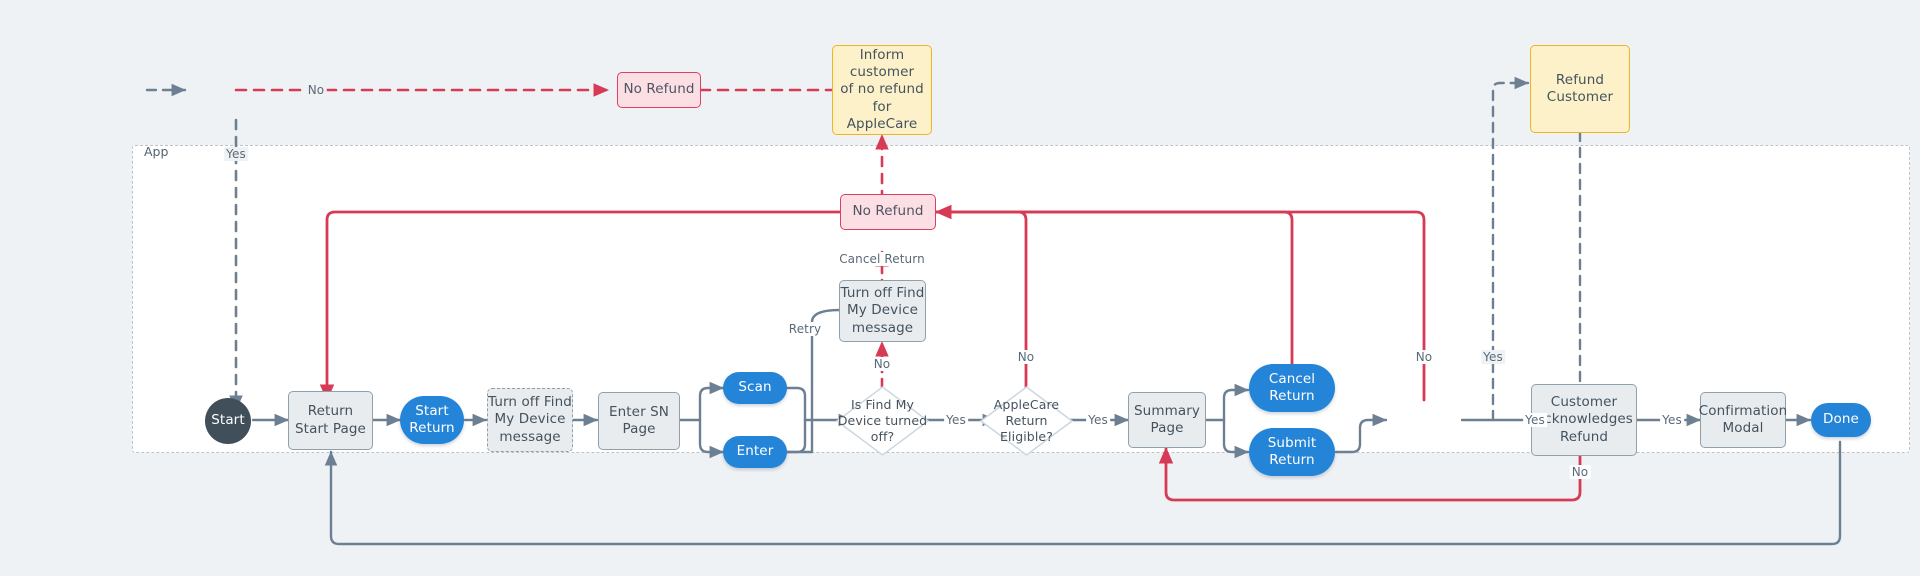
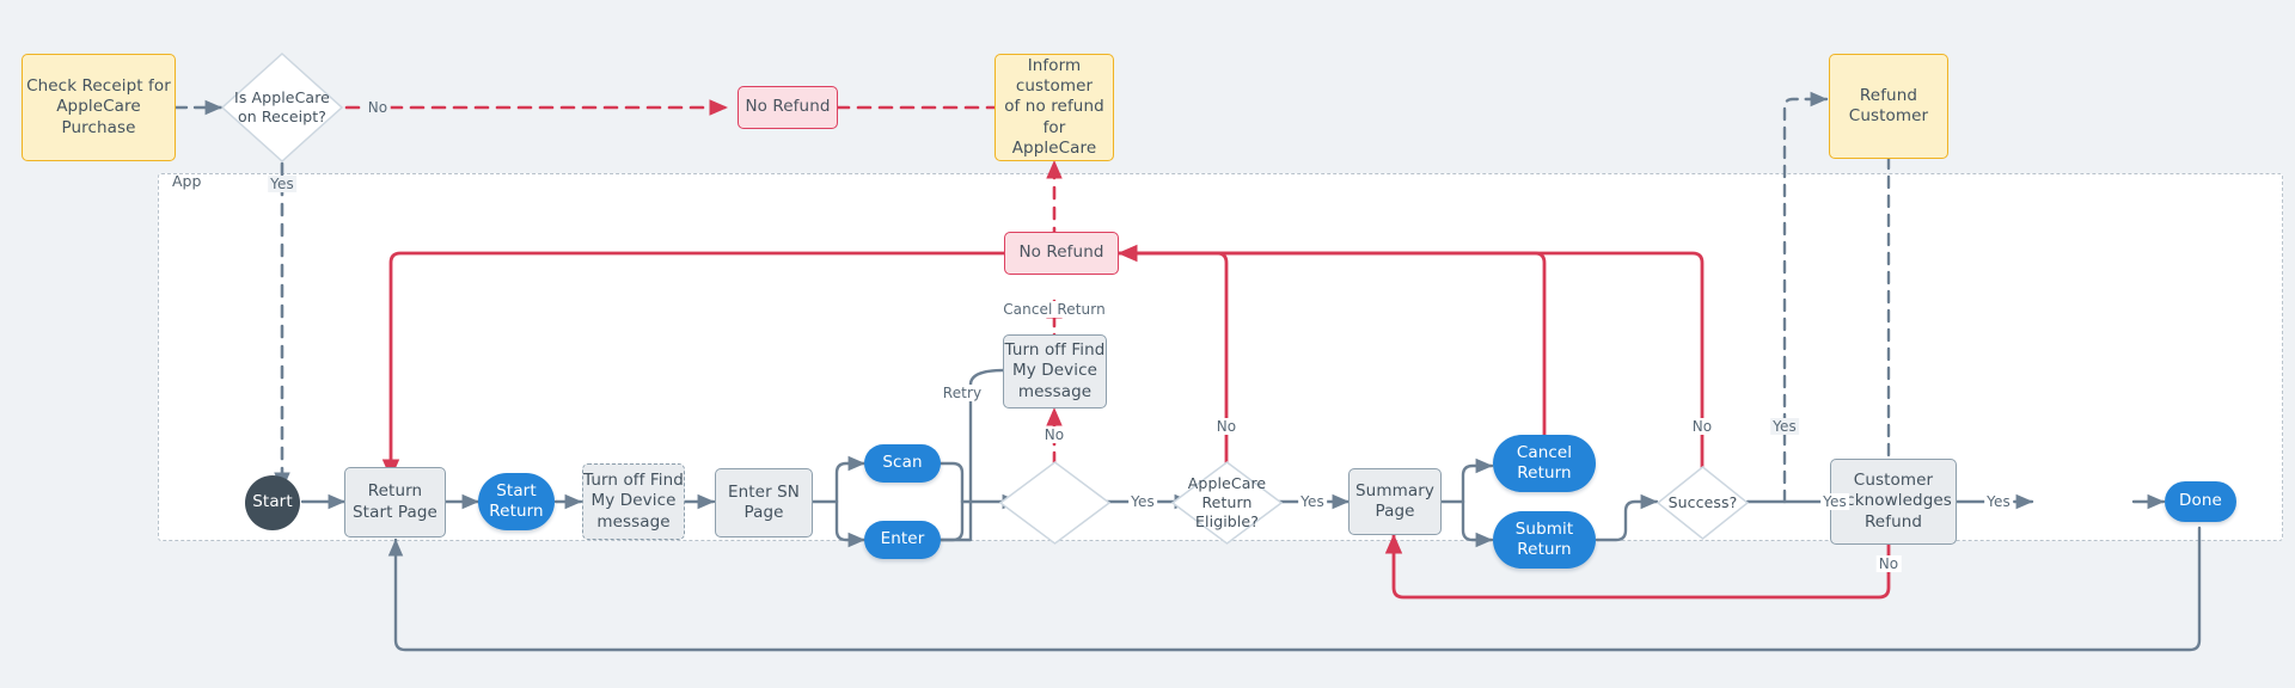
  App
+ Check Receipt for
+ AppleCare Purchase
+ Is AppleCare
+ on Receipt?
  No Refund
  Inform customer
  of no refund for
  AppleCare
  Refund
  Customer
  No Refund
  Turn off Find
  My Device
  message
  Start
  Return
  Start Page
  Start
  Return
  Turn off Find
  My Device
  message
  Enter SN
  Page
  Scan
  Enter
- Is Find My
- Device turned
- off?
  AppleCare
  Return
  Eligible?
  Summary
  Page
  Cancel
  Return
  Submit
  Return
+ Success?
  Customer
  cknowledges
  Refund
- Confirmation
- Modal
  Done
  No
  Yes
  Cancel Return
  Retry
  No
  Yes
  No
  Yes
  No
  Yes
  Yes
  Yes
  No
